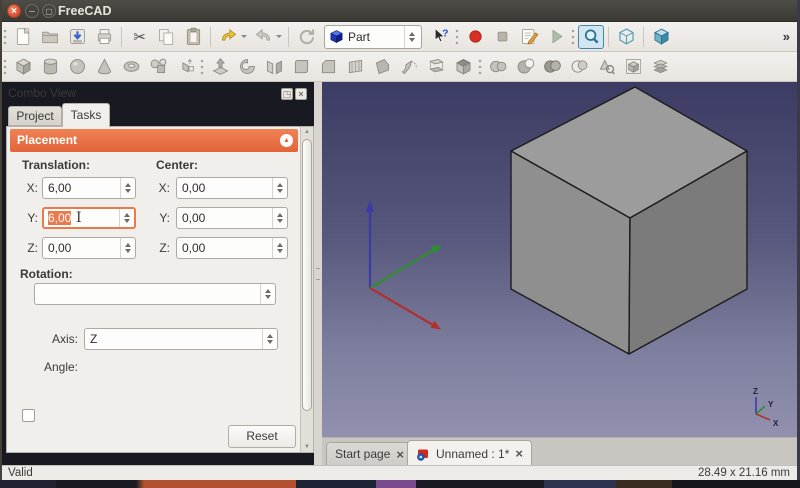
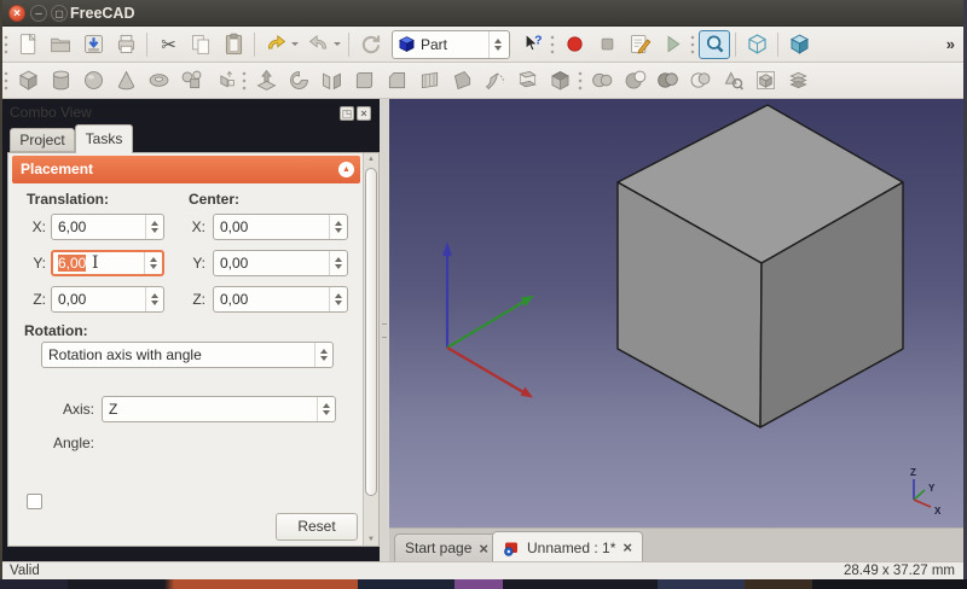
  FreeCAD
  ✂
  Part
  ?
  »
  Combo View
  Project
  Tasks
  Placement
  Translation:
  X:
  6,00
  Y:
  6,00
  I
  Z:
  0,00
  Center:
  X:
  0,00
  Y:
  0,00
  Z:
  0,00
  Rotation:
+ Rotation axis with angle
  Axis:
  Z
  Angle:
  Reset
  Z
  Y
  X
  Start page
  Unnamed : 1*
  Valid
- 28.49 x 21.16 mm
+ 28.49 x 37.27 mm
